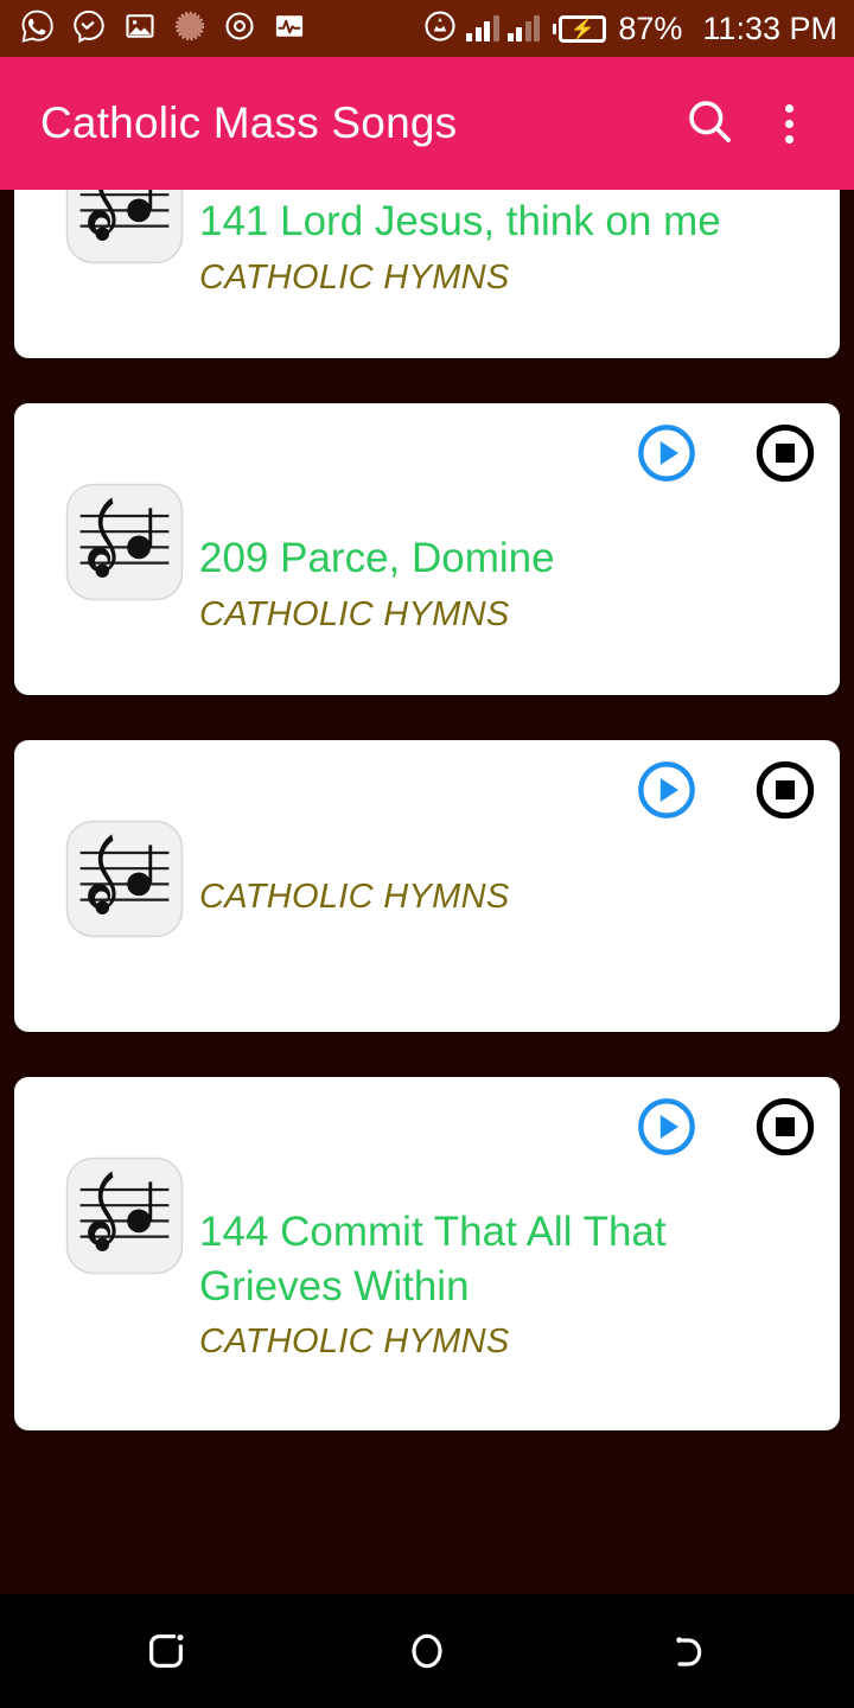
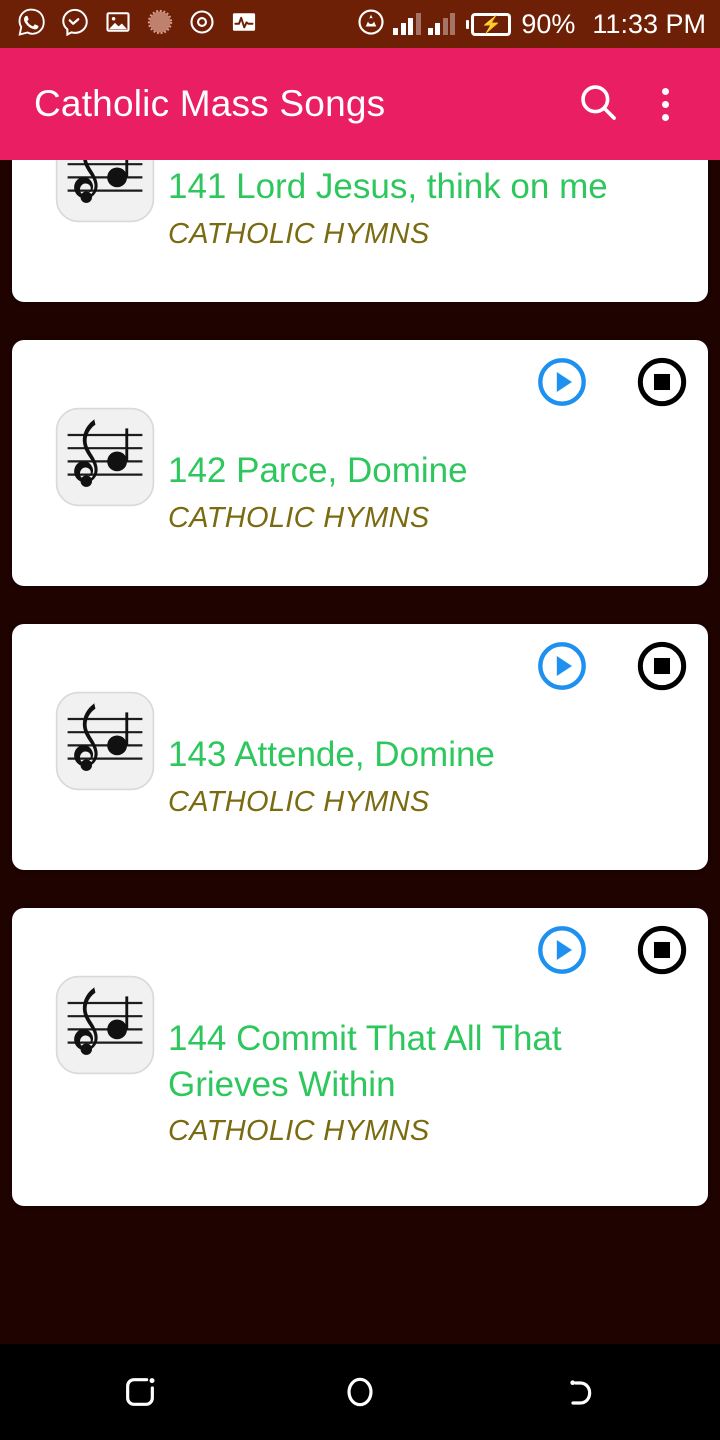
  ⚡
- 87%
+ 90%
  11:33 PM
  Catholic Mass Songs
  141 Lord Jesus, think on me
  CATHOLIC HYMNS
- 209 Parce, Domine
+ 142 Parce, Domine
  CATHOLIC HYMNS
+ 143 Attende, Domine
  CATHOLIC HYMNS
  144 Commit That All That Grieves Within
  CATHOLIC HYMNS
